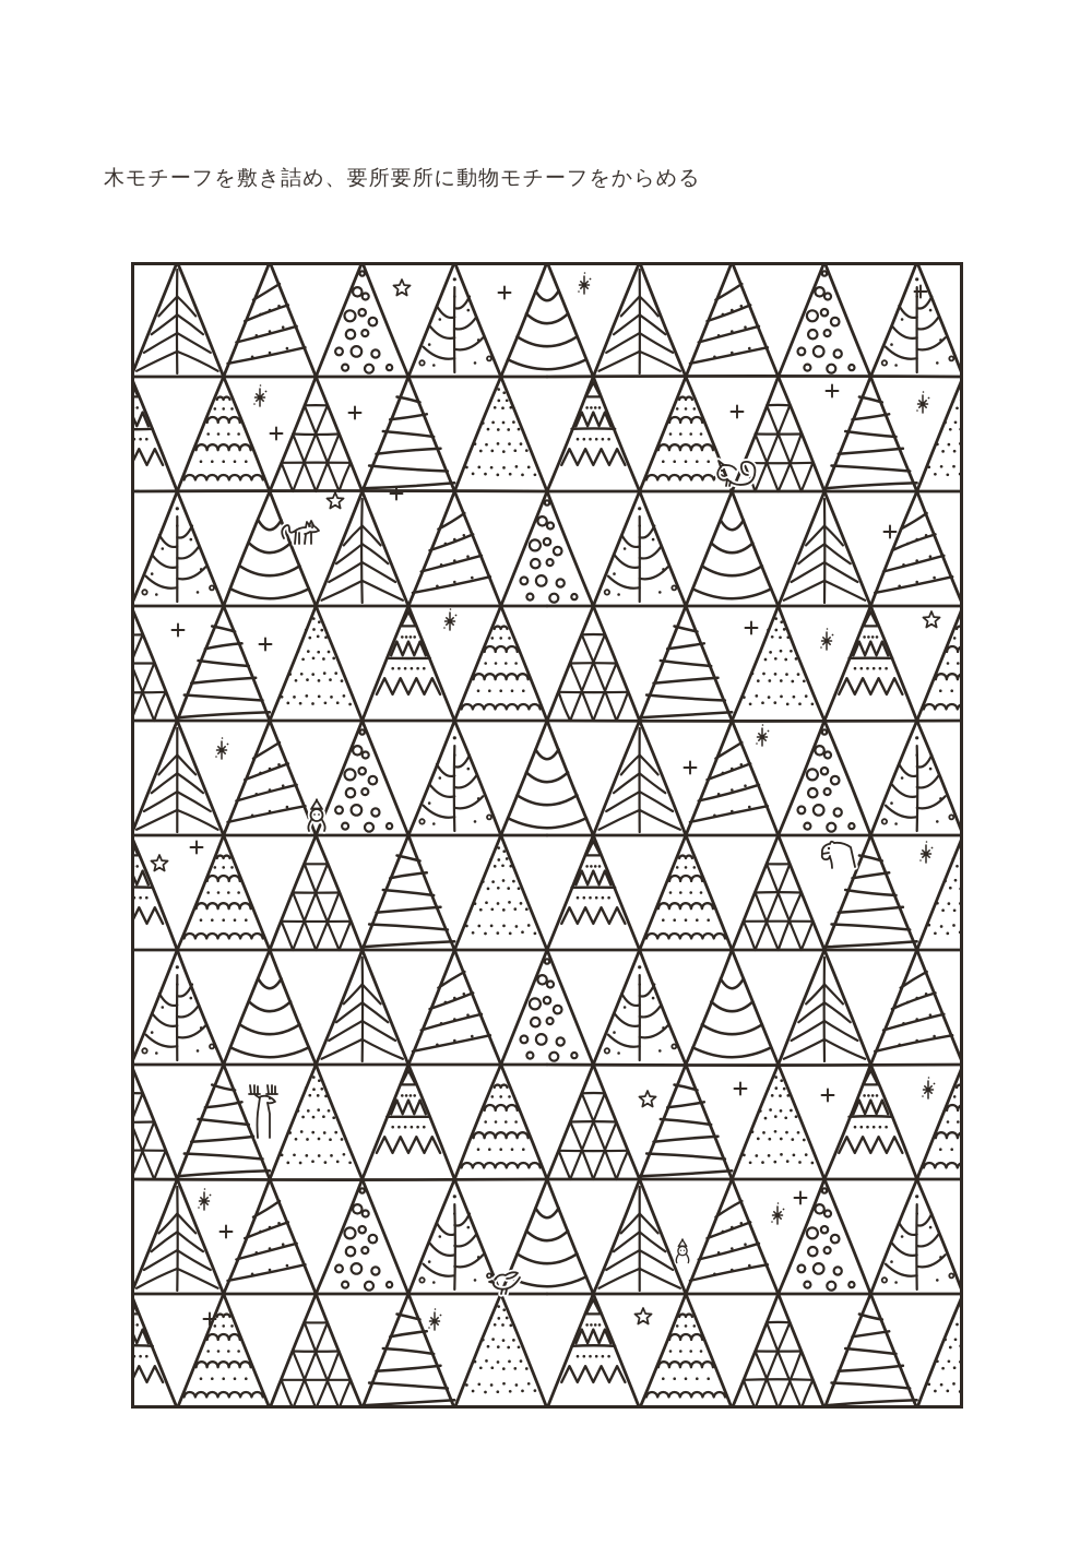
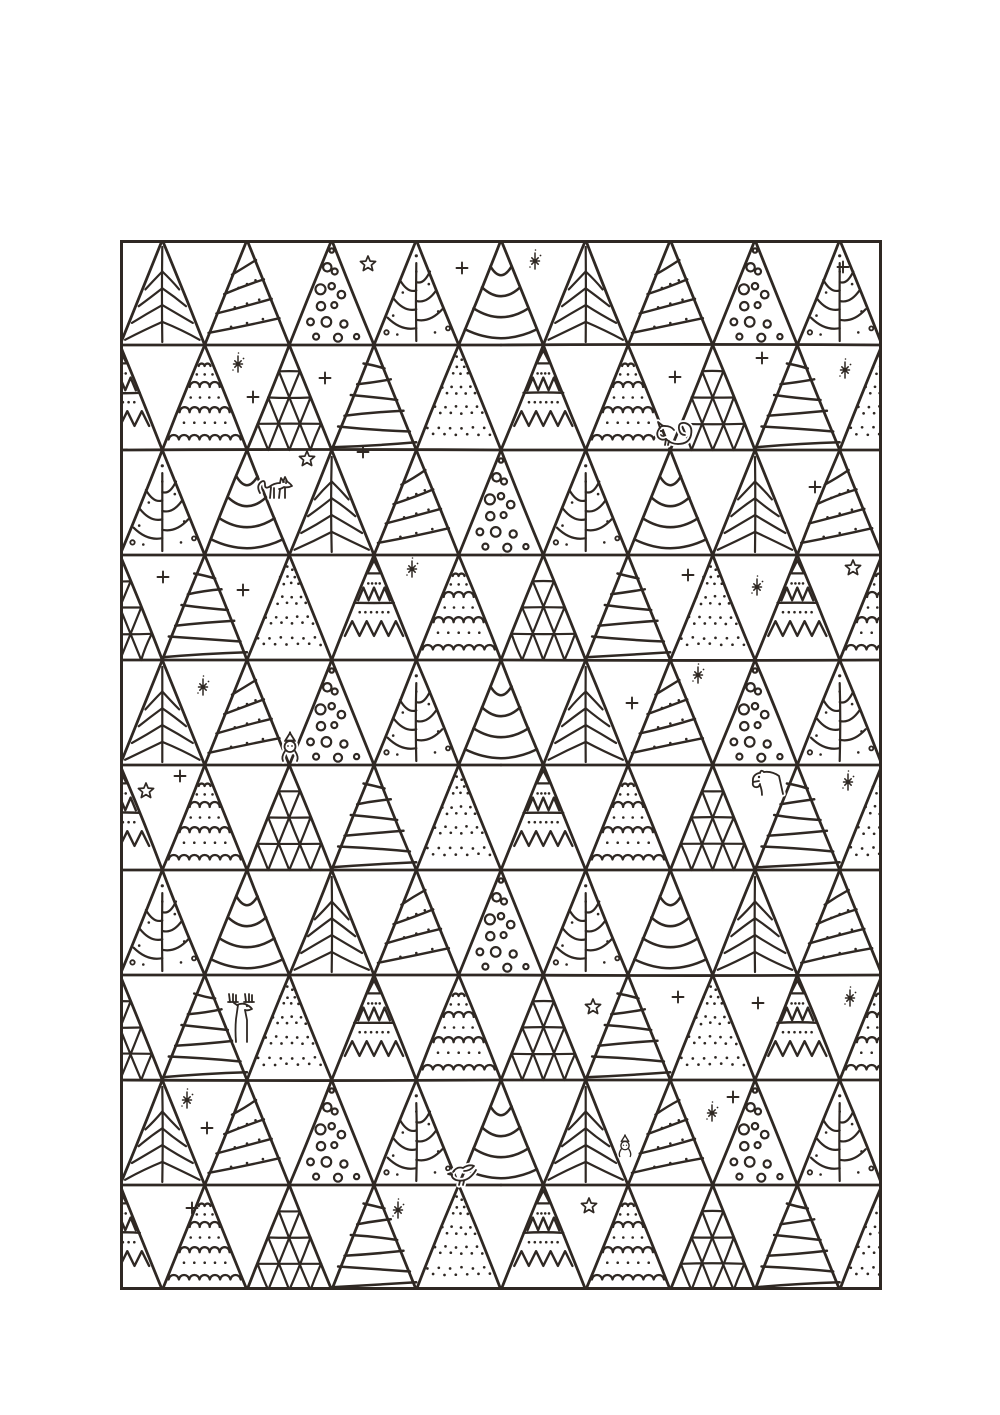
- 木モチーフを敷き詰め、要所要所に動物モチーフをからめる
